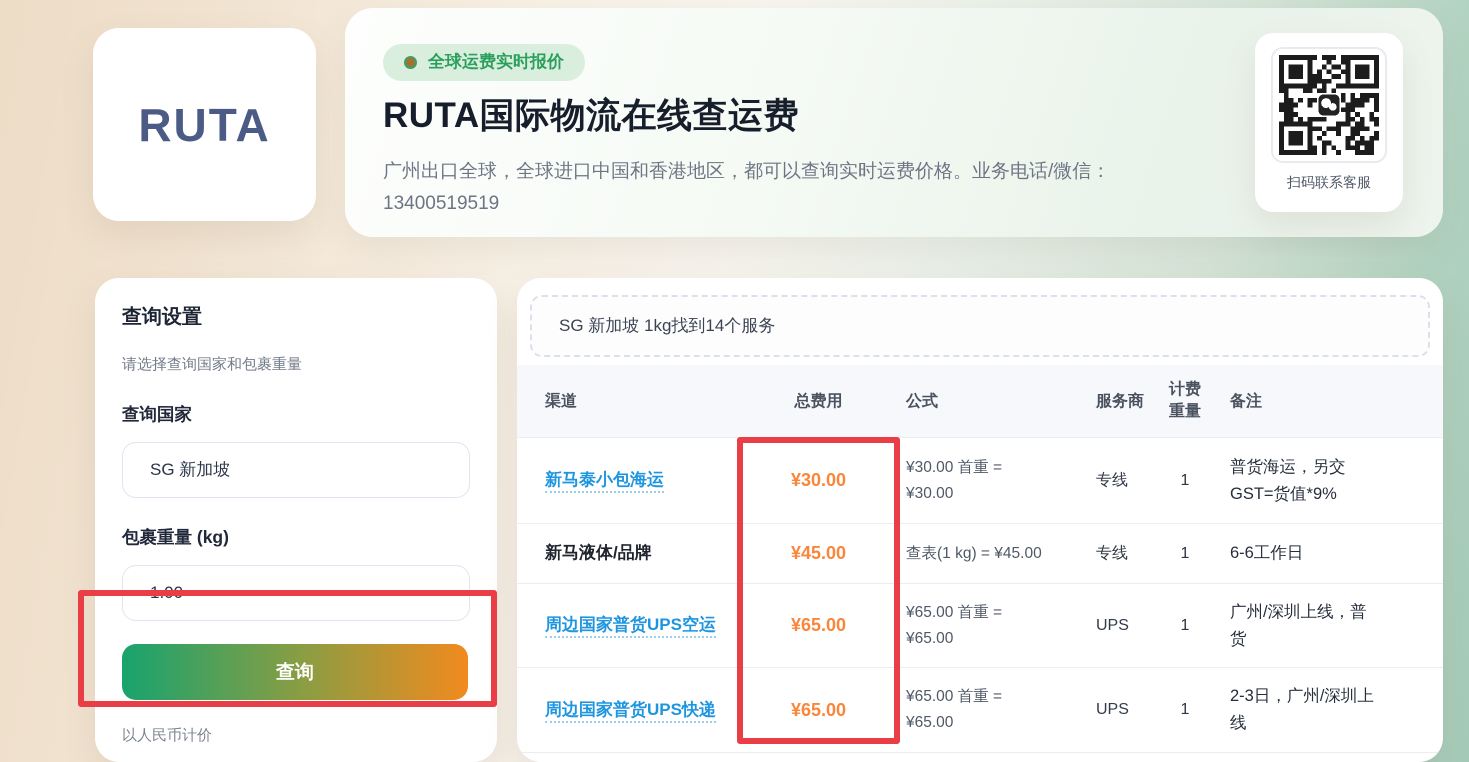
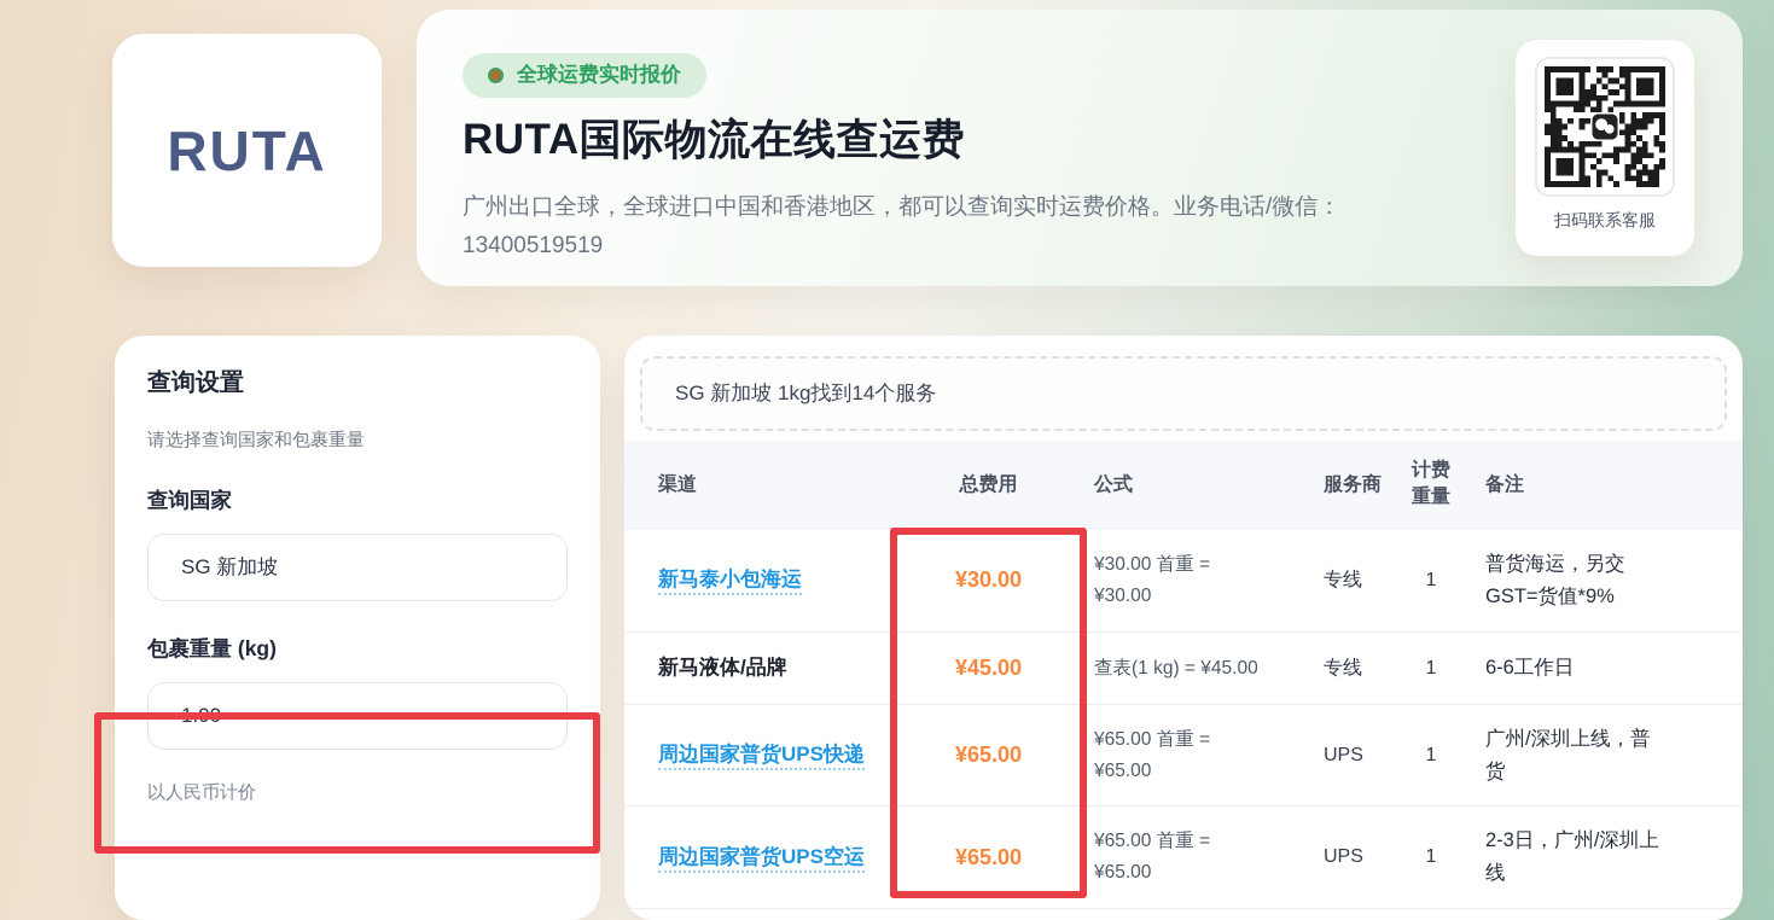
  RUTA
  全球运费实时报价
  RUTA国际物流在线查运费
  广州出口全球，全球进口中国和香港地区，都可以查询实时运费价格。业务电话/微信：
  13400519519
  扫码联系客服
  查询设置
  请选择查询国家和包裹重量
  查询国家
  SG 新加坡
  包裹重量 (kg)
  1.00
- 查询
  以人民币计价
  SG 新加坡 1kg找到14个服务
  渠道
  总费用
  公式
  服务商
  计费
  重量
  备注
  新马泰小包海运
  ¥30.00
  ¥30.00 首重 =
  ¥30.00
  专线
  1
  普货海运，另交
  GST=货值*9%
  新马液体/品牌
  ¥45.00
  查表(1 kg) = ¥45.00
  专线
  1
  6-6工作日
- 周边国家普货UPS空运
+ 周边国家普货UPS快递
  ¥65.00
  ¥65.00 首重 =
  ¥65.00
  UPS
  1
  广州/深圳上线，普
  货
- 周边国家普货UPS快递
+ 周边国家普货UPS空运
  ¥65.00
  ¥65.00 首重 =
  ¥65.00
  UPS
  1
  2-3日，广州/深圳上
  线
